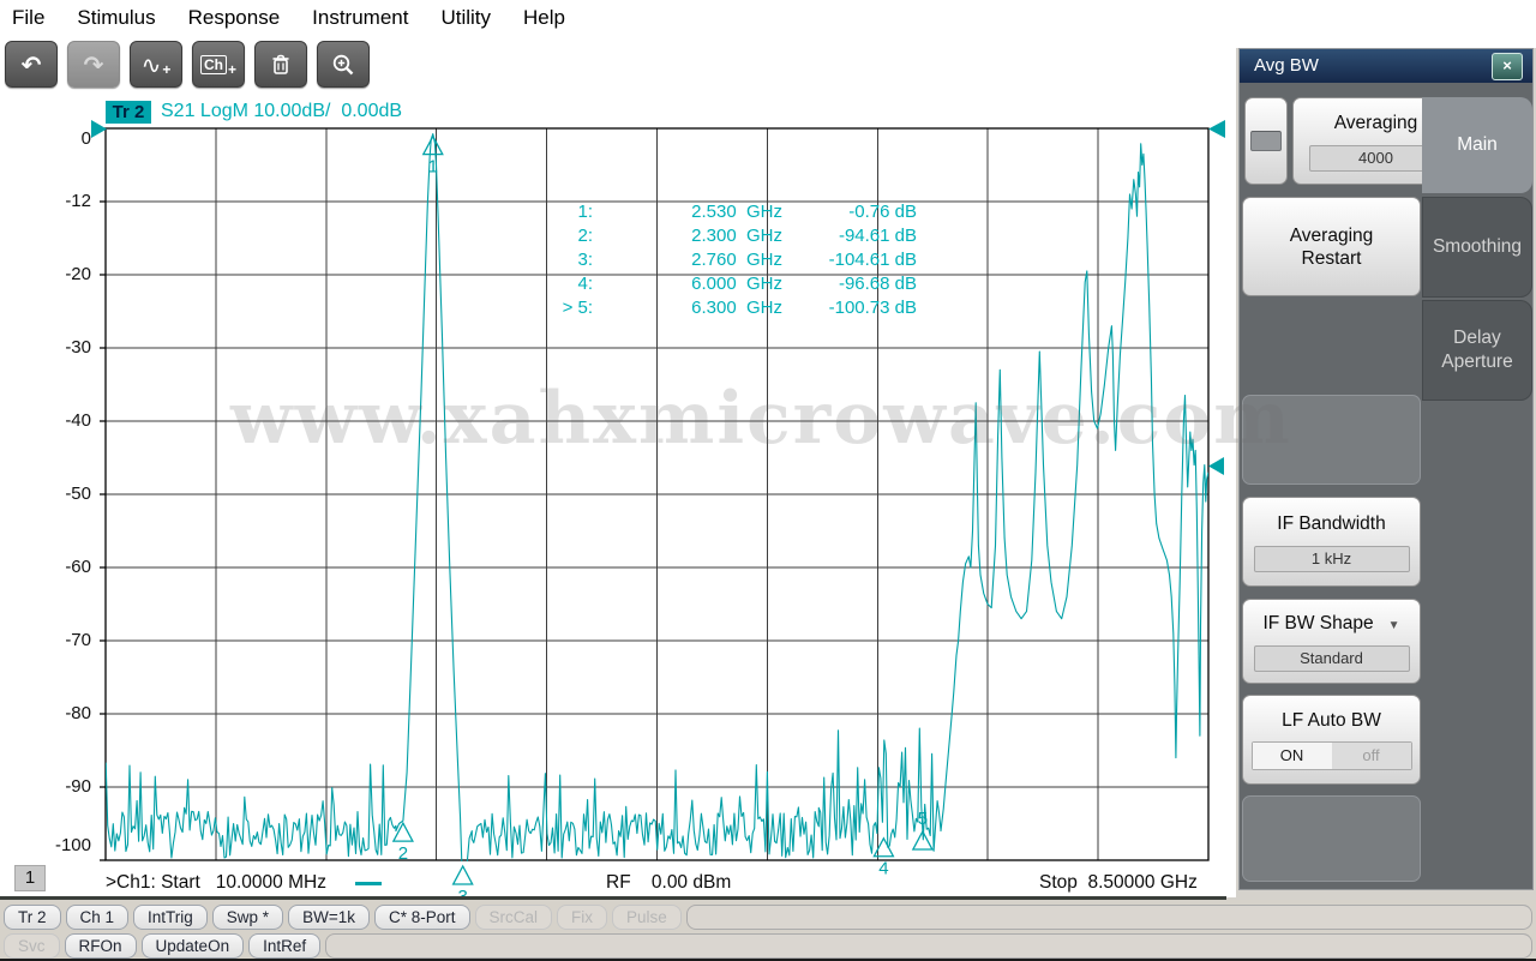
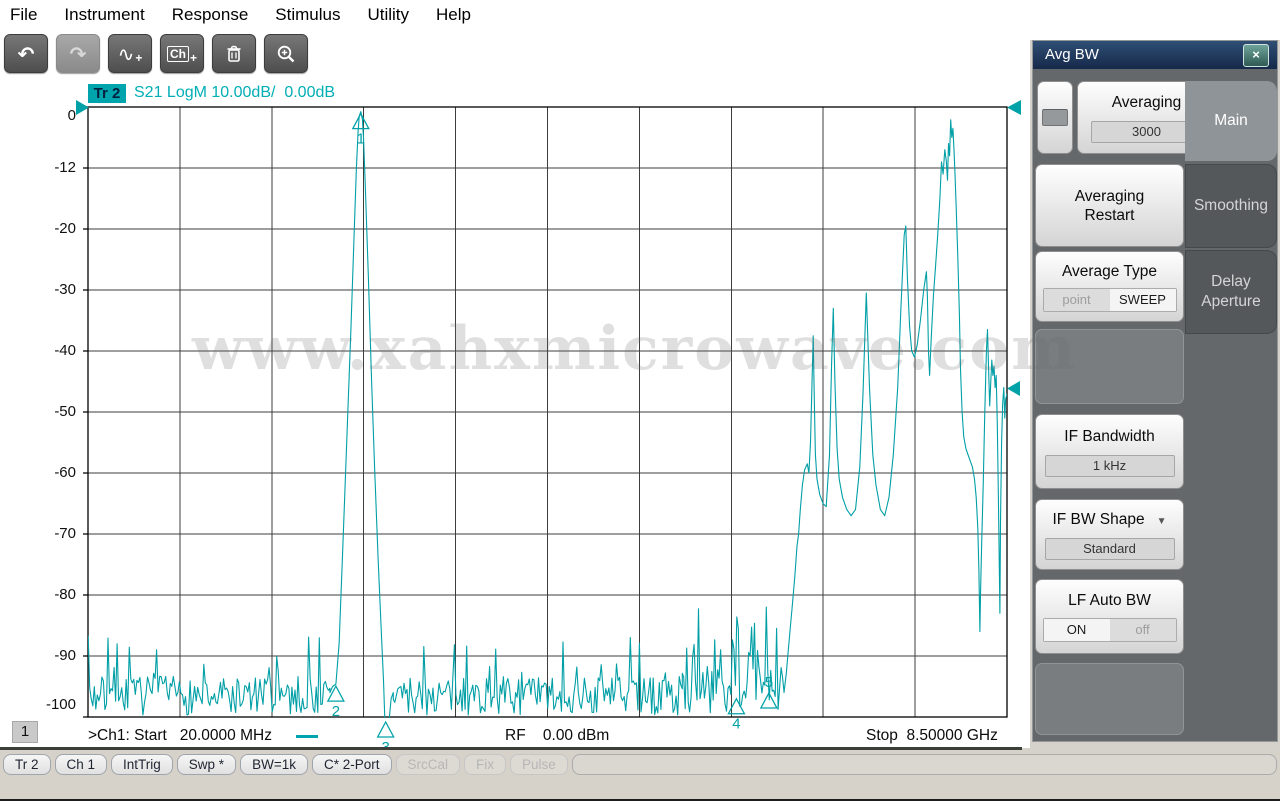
  File
- Stimulus
+ Instrument
  Response
- Instrument
+ Stimulus
  Utility
  Help
  ↶
  ↷
  ∿
  +
  Ch
  +
  1
  2
  4
  5
  Tr 2
  S21 LogM 10.00dB/ 0.00dB
  0
  -12
  -20
  -30
  -40
  -50
  -60
  -70
  -80
  -90
  -100
- 1:
- 2.530 GHz
- -0.76 dB
- 2:
- 2.300 GHz
- -94.61 dB
- 3:
- 2.760 GHz
- -104.61 dB
- 4:
- 6.000 GHz
- -96.68 dB
- > 5:
- 6.300 GHz
- -100.73 dB
  1
- >Ch1: Start 10.0000 MHz
+ >Ch1: Start 20.0000 MHz
  RF 0.00 dBm
  Stop 8.50000 GHz
  Avg BW
  ×
  Averaging
- 4000
+ 3000
  Averaging Restart
+ Average Type
+ point
+ SWEEP
  IF Bandwidth
  1 kHz
  IF BW Shape ▼
  Standard
  LF Auto BW
  ON
  off
  Main
  Smoothing
  Delay Aperture
  Tr 2
  Ch 1
  IntTrig
  Swp *
  BW=1k
- C* 8-Port
+ C* 2-Port
  SrcCal
  Fix
  Pulse
- Svc
- RFOn
- UpdateOn
- IntRef
  www.xahxmicrowave.com
